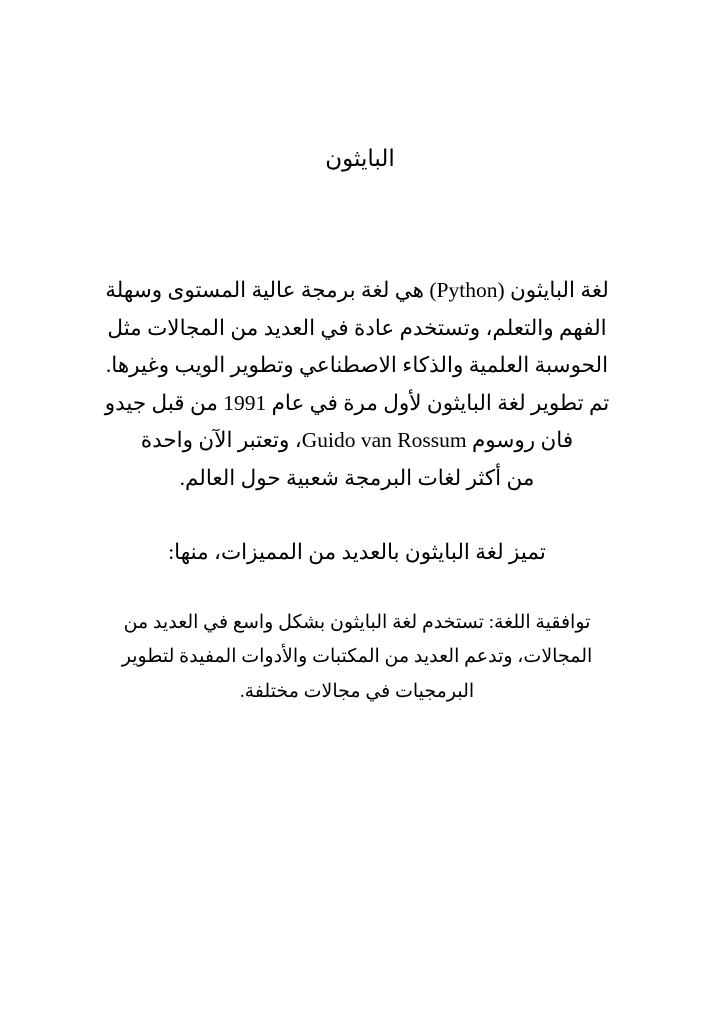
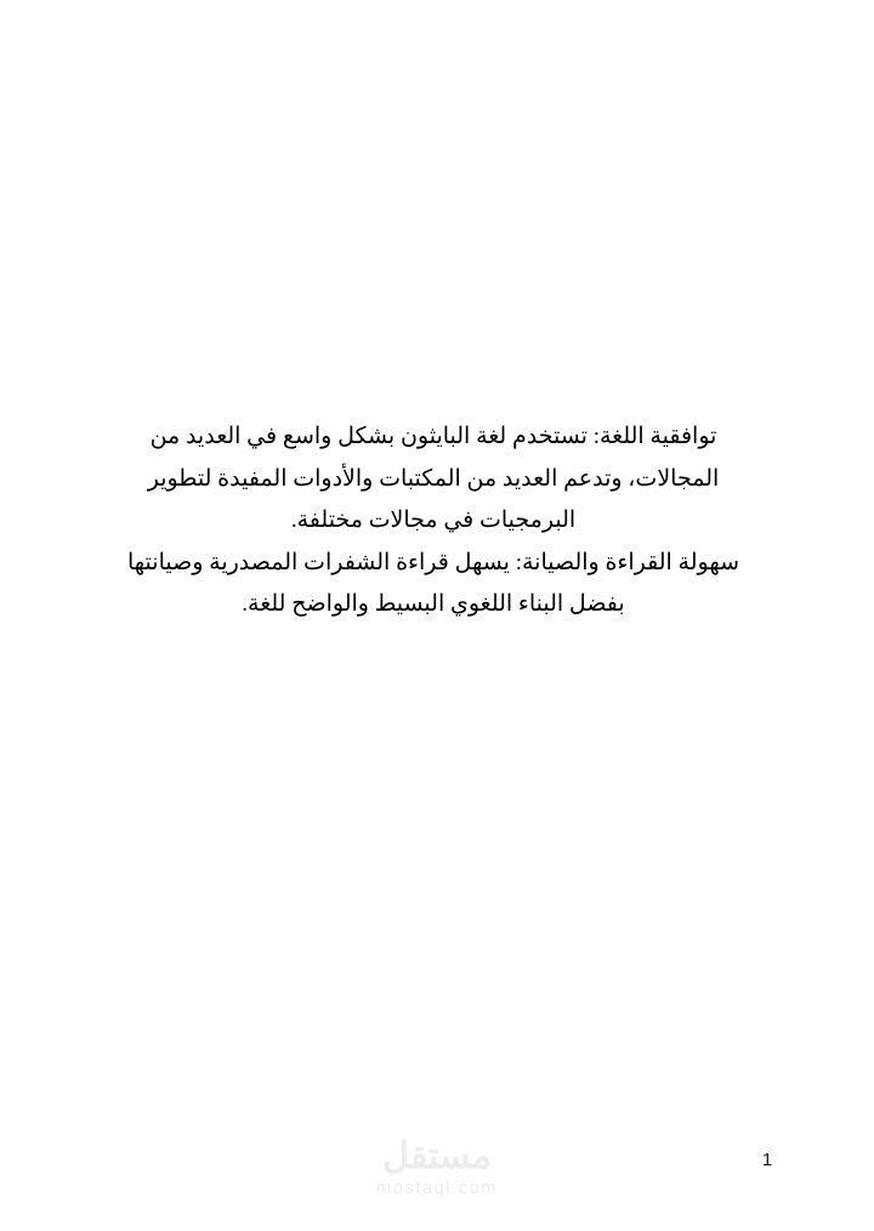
- البايثون
- لغة البايثون (Python) هي لغة برمجة عالية المستوى وسهلة
- الفهم والتعلم، وتستخدم عادة في العديد من المجالات مثل
- الحوسبة العلمية والذكاء الاصطناعي وتطوير الويب وغيرها.
- تم تطوير لغة البايثون لأول مرة في عام 1991 من قبل جيدو
- فان روسوم Guido van Rossum، وتعتبر الآن واحدة
- من أكثر لغات البرمجة شعبية حول العالم.
- تميز لغة البايثون بالعديد من المميزات، منها:
  توافقية اللغة: تستخدم لغة البايثون بشكل واسع في العديد من المجالات، وتدعم العديد من المكتبات والأدوات المفيدة لتطوير البرمجيات في مجالات مختلفة.
+ سهولة القراءة والصيانة: يسهل قراءة الشفرات المصدرية وصيانتها بفضل البناء اللغوي البسيط والواضح للغة.
+ 1
